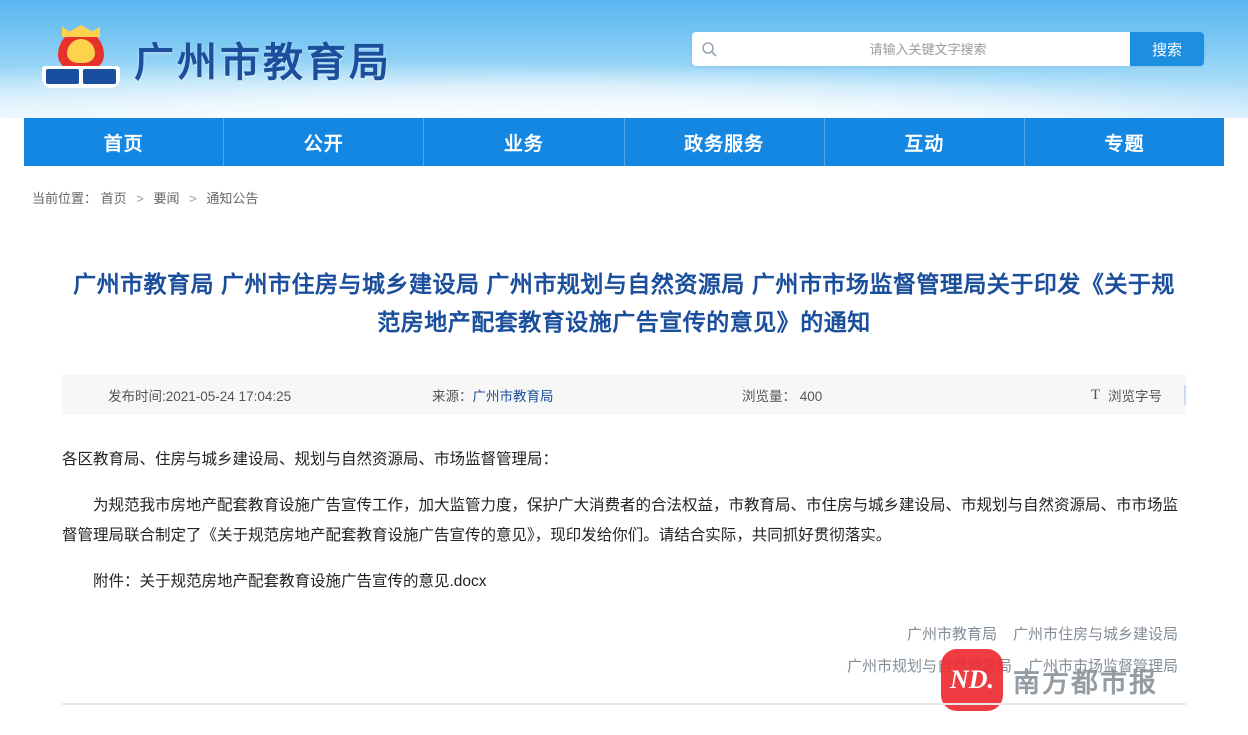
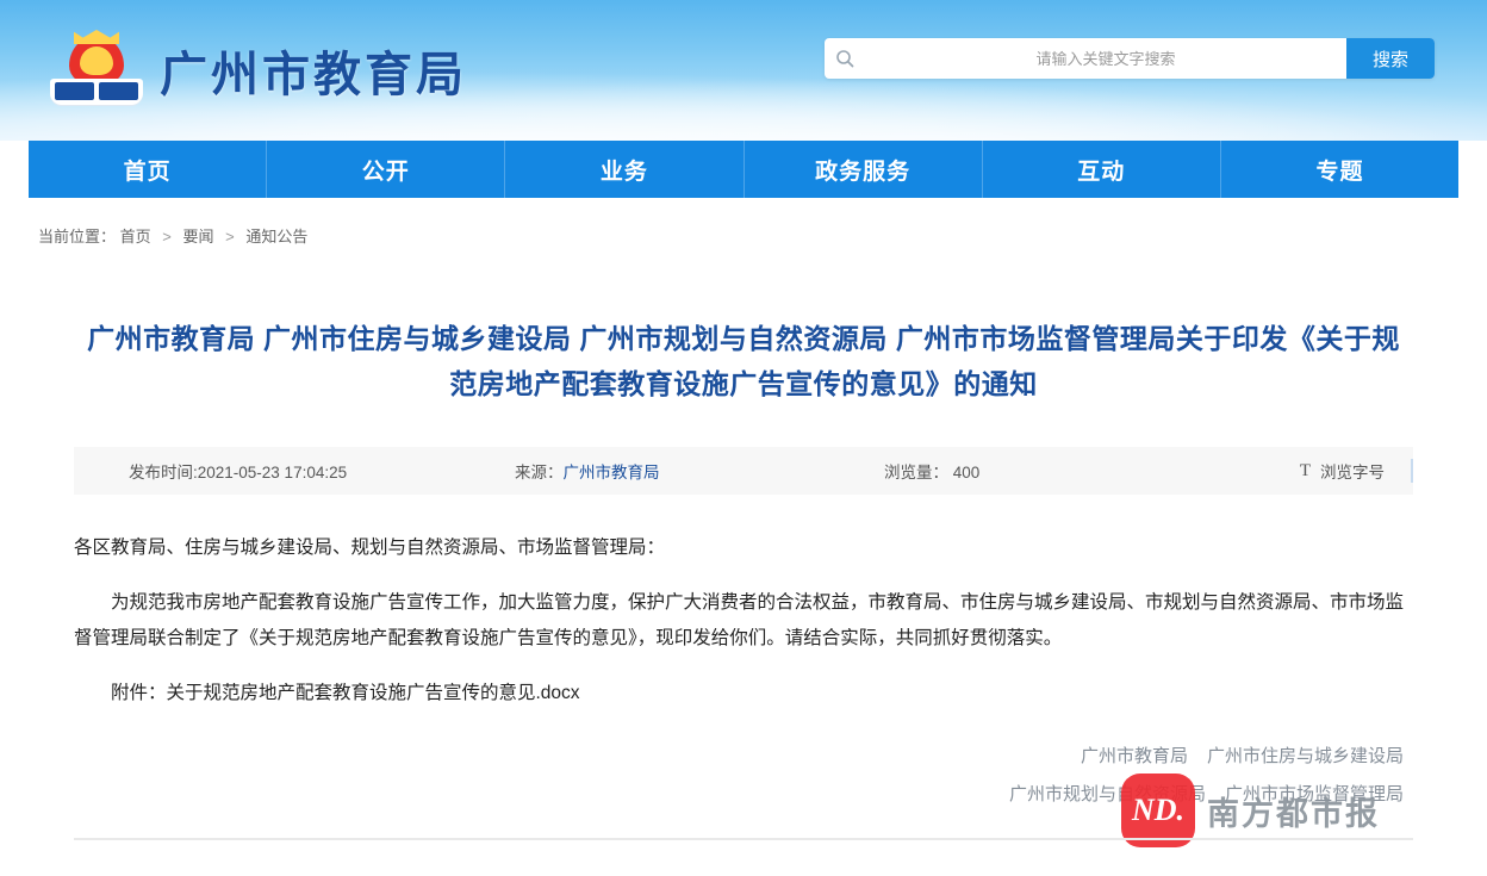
  广州市教育局
  请输入关键文字搜索
  搜索
  首页
  公开
  业务
  政务服务
  互动
  专题
  当前位置： 首页 > 要闻 > 通知公告
  广州市教育局 广州市住房与城乡建设局 广州市规划与自然资源局 广州市市场监督管理局关于印发《关于规范房地产配套教育设施广告宣传的意见》的通知
- 发布时间:2021-05-24 17:04:25
+ 发布时间:2021-05-23 17:04:25
  来源：广州市教育局
  浏览量： 400
  T
  浏览字号
  各区教育局、住房与城乡建设局、规划与自然资源局、市场监督管理局：
  为规范我市房地产配套教育设施广告宣传工作，加大监管力度，保护广大消费者的合法权益，市教育局、市住房与城乡建设局、市规划与自然资源局、市市场监督管理局联合制定了《关于规范房地产配套教育设施广告宣传的意见》，现印发给你们。请结合实际，共同抓好贯彻落实。
  附件：关于规范房地产配套教育设施广告宣传的意见.docx
  广州市教育局
  广州市住房与城乡建设局
  广州市市场监督管理局
  ND.
  南方都市报
